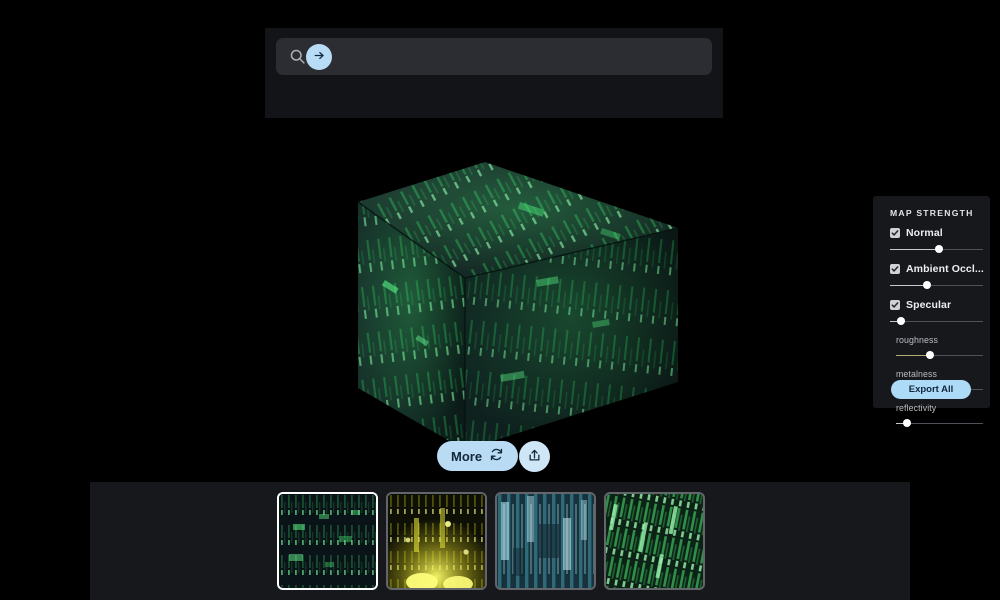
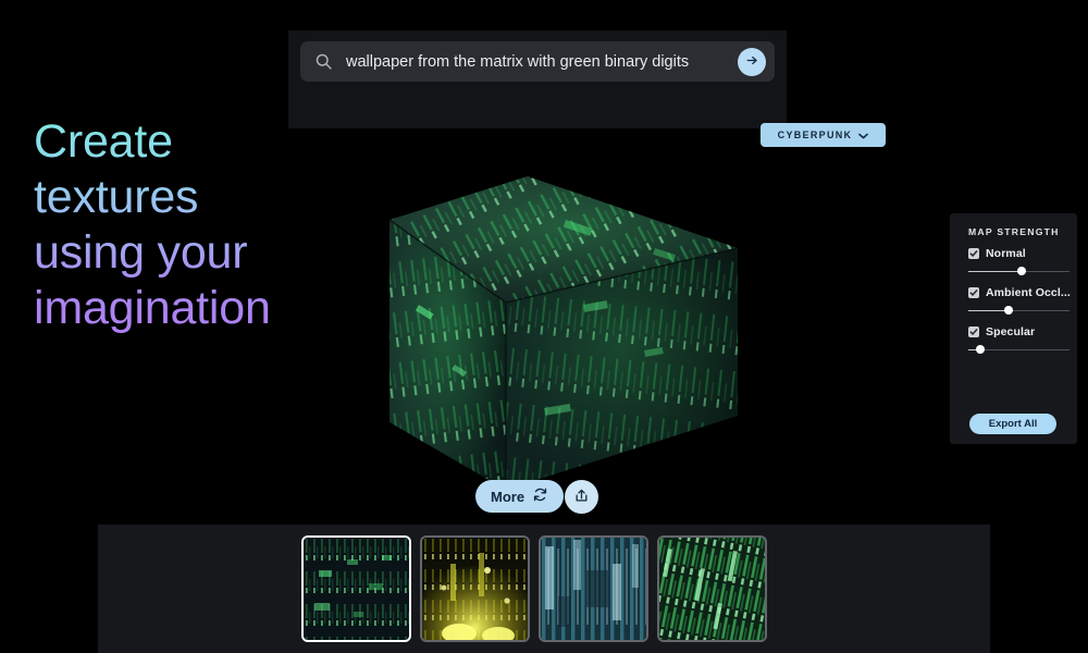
+ Create
+ textures
+ using your
+ imagination
+ wallpaper from the matrix with green binary digits
+ CYBERPUNK
  More
  MAP STRENGTH
  Normal
  Ambient Occl...
  Specular
- roughness
- metalness
- reflectivity
  Export All
